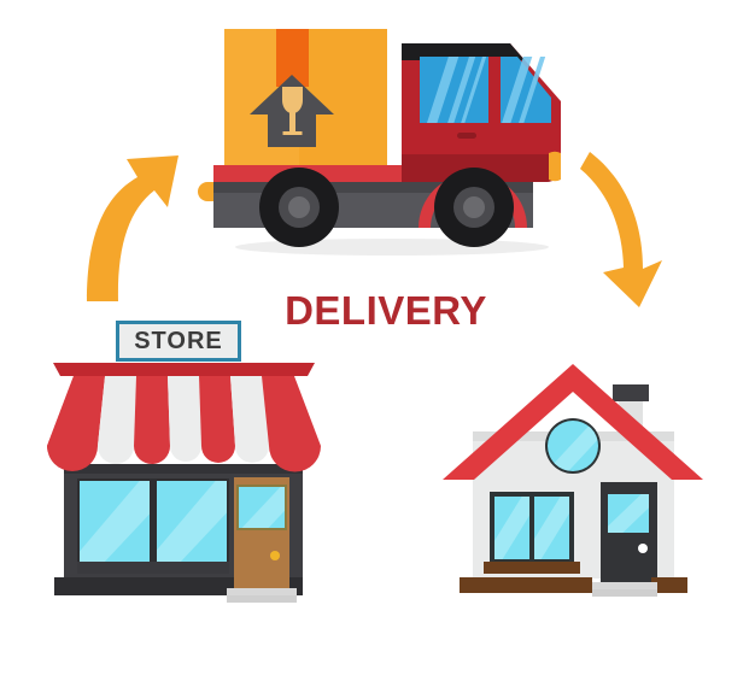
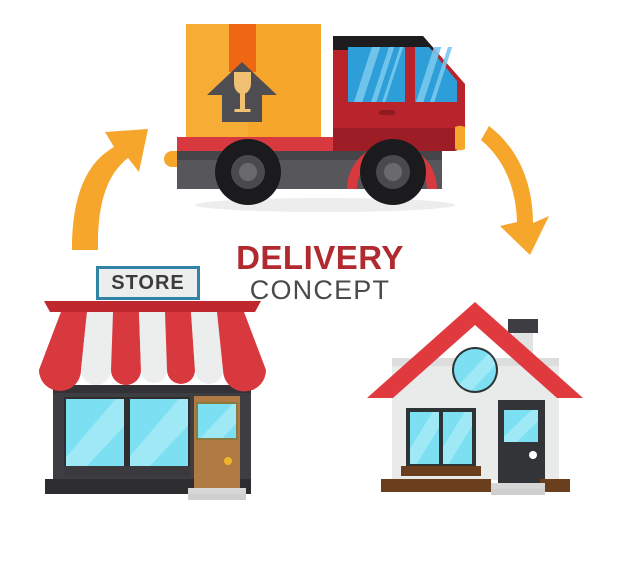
  DELIVERY
+ CONCEPT
  STORE
